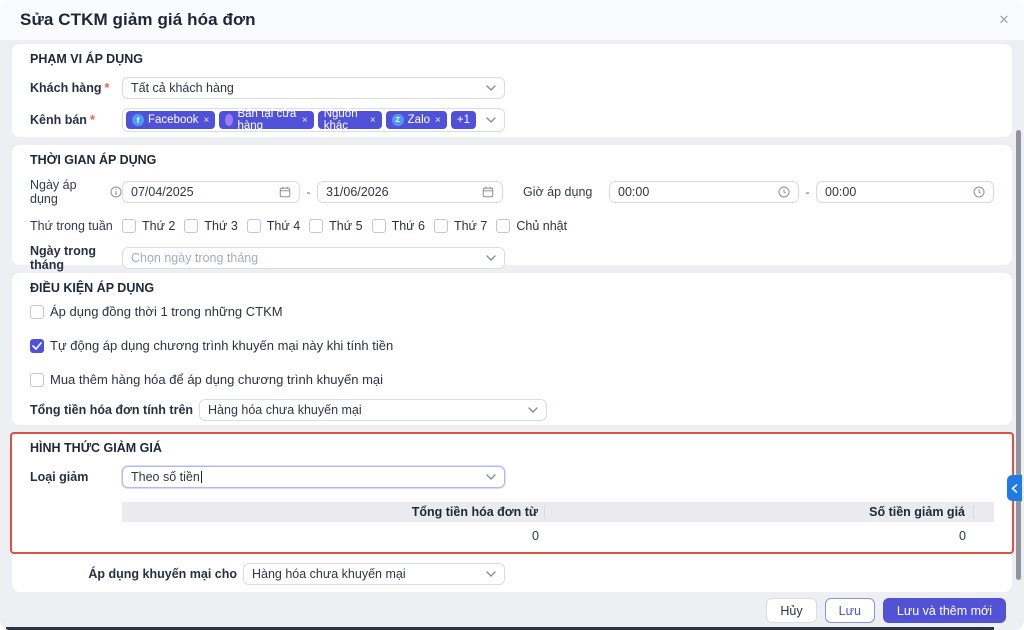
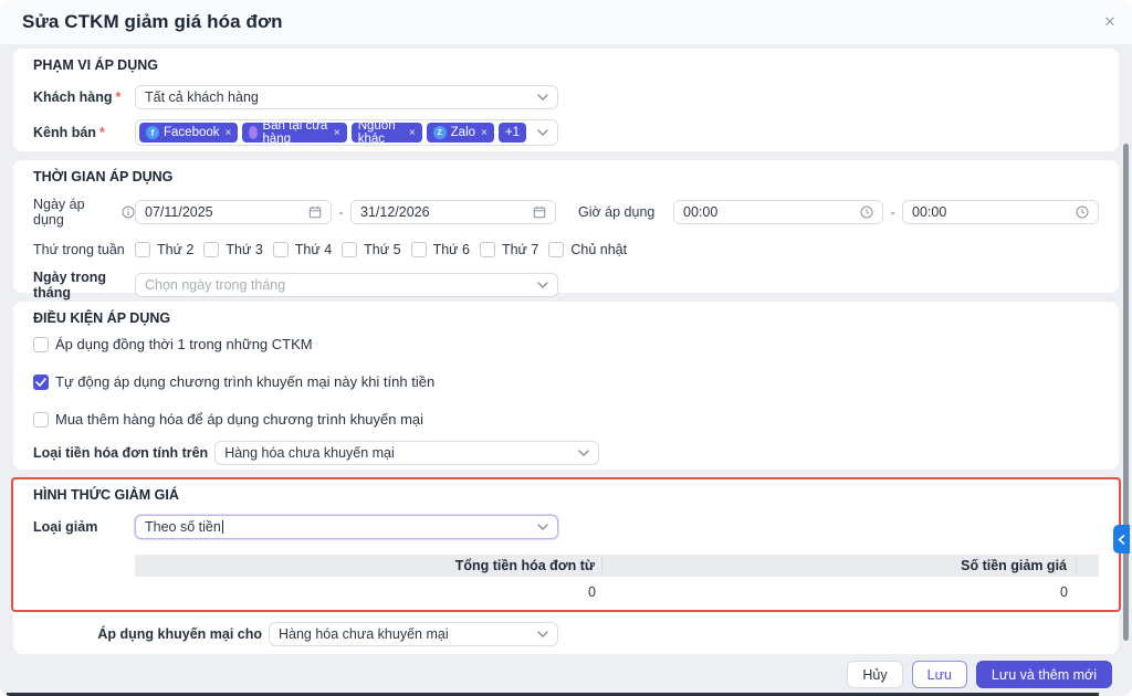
  Sửa CTKM giảm giá hóa đơn
  ✕
  PHẠM VI ÁP DỤNG
  Khách hàng
  *
  Tất cả khách hàng
  Kênh bán
  *
  f
  Facebook
  ×
  Bán tại cửa hàng
  ×
  Nguồn khác
  ×
  Zalo
  ×
  +1
  THỜI GIAN ÁP DỤNG
  Ngày áp dụng
- 07/04/2025
+ 07/11/2025
  -
- 31/06/2026
+ 31/12/2026
  Giờ áp dụng
  00:00
  -
  00:00
  Thứ trong tuần
  Thứ 2
  Thứ 3
  Thứ 4
  Thứ 5
  Thứ 6
  Thứ 7
  Chủ nhật
  Ngày trong tháng
  Chọn ngày trong tháng
  ĐIỀU KIỆN ÁP DỤNG
  Áp dụng đồng thời 1 trong những CTKM
  Tự động áp dụng chương trình khuyến mại này khi tính tiền
  Mua thêm hàng hóa để áp dụng chương trình khuyến mại
- Tổng tiền hóa đơn tính trên
+ Loại tiền hóa đơn tính trên
  Hàng hóa chưa khuyến mại
  HÌNH THỨC GIẢM GIÁ
  Loại giảm
  Theo số tiền
  Tổng tiền hóa đơn từ
  Số tiền giảm giá
  0
  0
  Áp dụng khuyến mại cho
  Hàng hóa chưa khuyến mại
  Hủy
  Lưu
  Lưu và thêm mới
